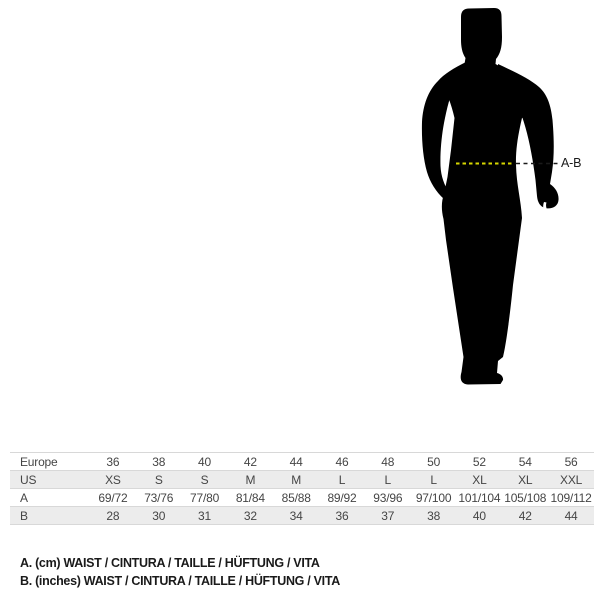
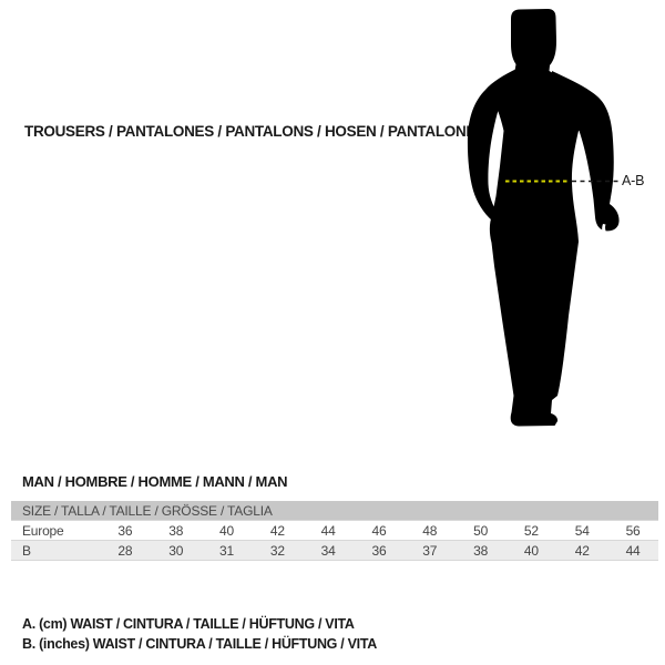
+ TROUSERS / PANTALONES / PANTALONS / HOSEN / PANTALONI
  A-B
+ MAN / HOMBRE / HOMME / MANN / MAN
+ SIZE / TALLA / TAILLE / GRÖSSE / TAGLIA
  Europe	36	38	40	42	44	46	48	50	52	54	56
- US	XS	S	S	M	M	L	L	L	XL	XL	XXL
- A	69/72	73/76	77/80	81/84	85/88	89/92	93/96	97/100	101/104	105/108	109/112
  B	28	30	31	32	34	36	37	38	40	42	44
  A. (cm) WAIST / CINTURA / TAILLE / HÜFTUNG / VITA
  B. (inches) WAIST / CINTURA / TAILLE / HÜFTUNG / VITA
